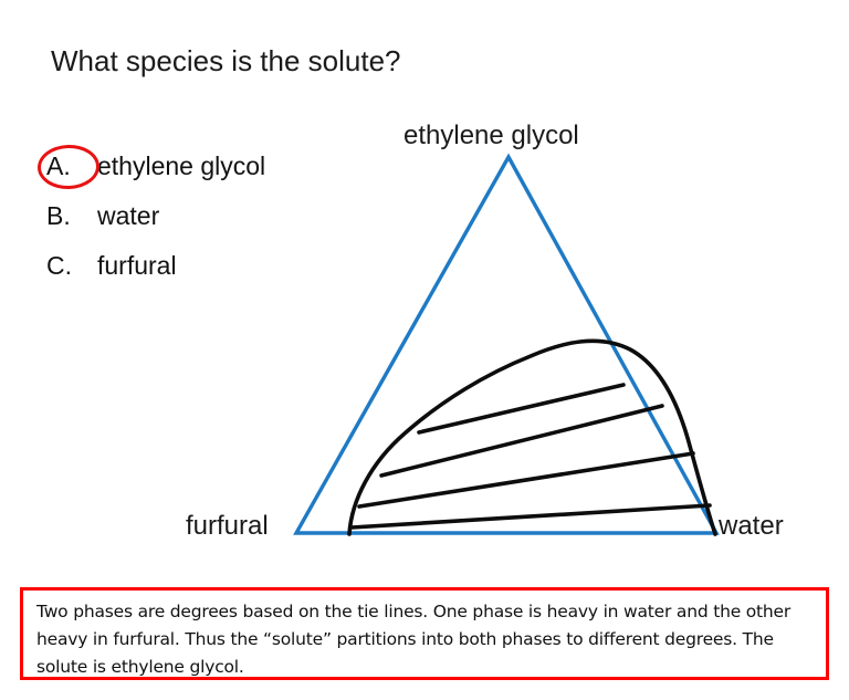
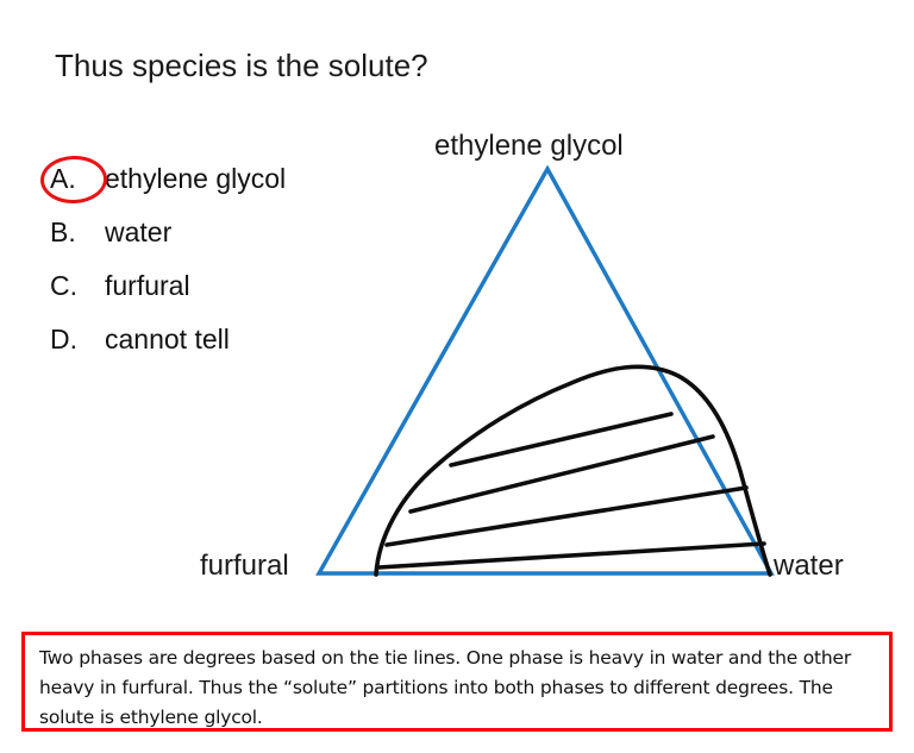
- What species is the solute?
+ Thus species is the solute?
  A.
  ethylene glycol
  B.
  water
  C.
  furfural
+ D.
+ cannot tell
  ethylene glycol
  furfural
  water
  Two phases are degrees based on the tie lines. One phase is heavy in water and the other heavy in furfural. Thus the “solute” partitions into both phases to different degrees. The solute is ethylene glycol.
